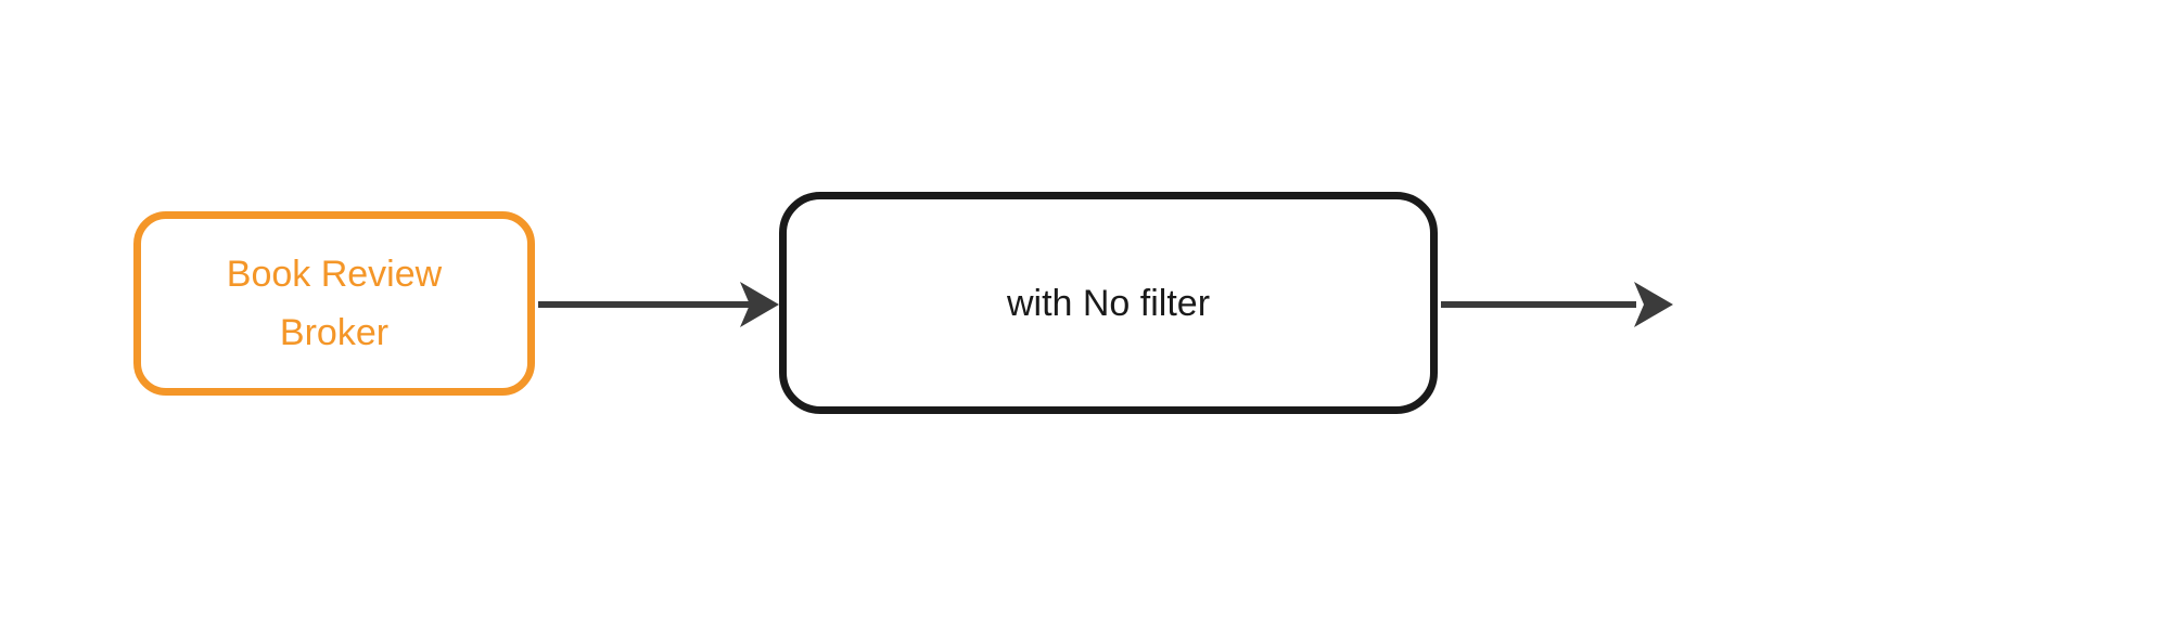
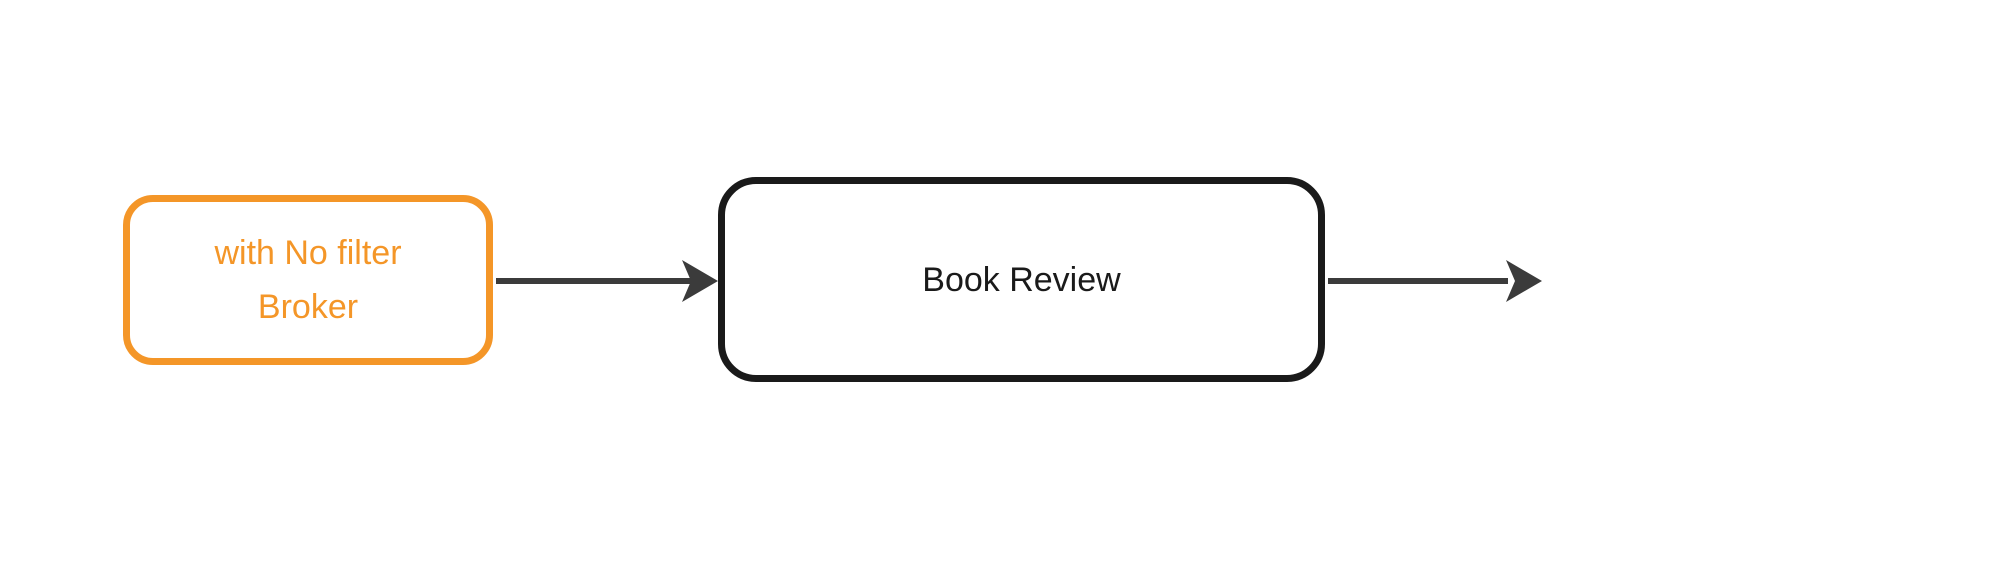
- Book Review
+ with No filter
  Broker
- with No filter
+ Book Review
